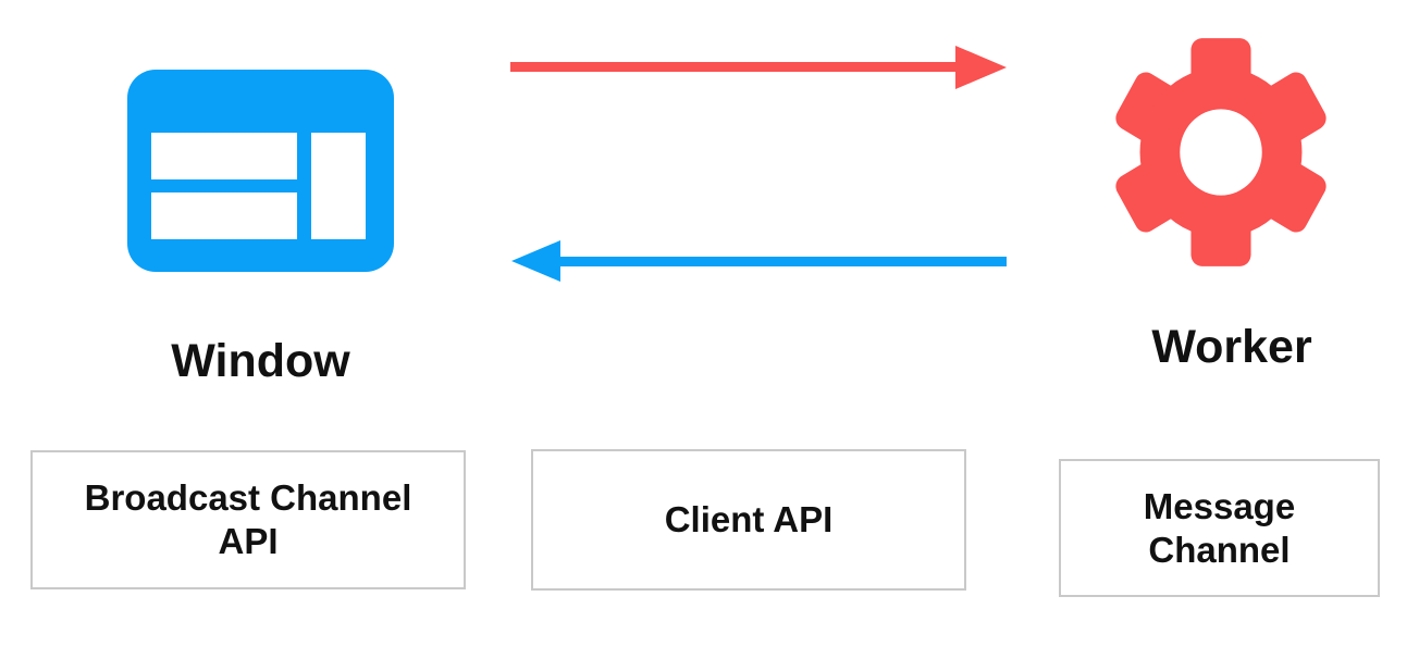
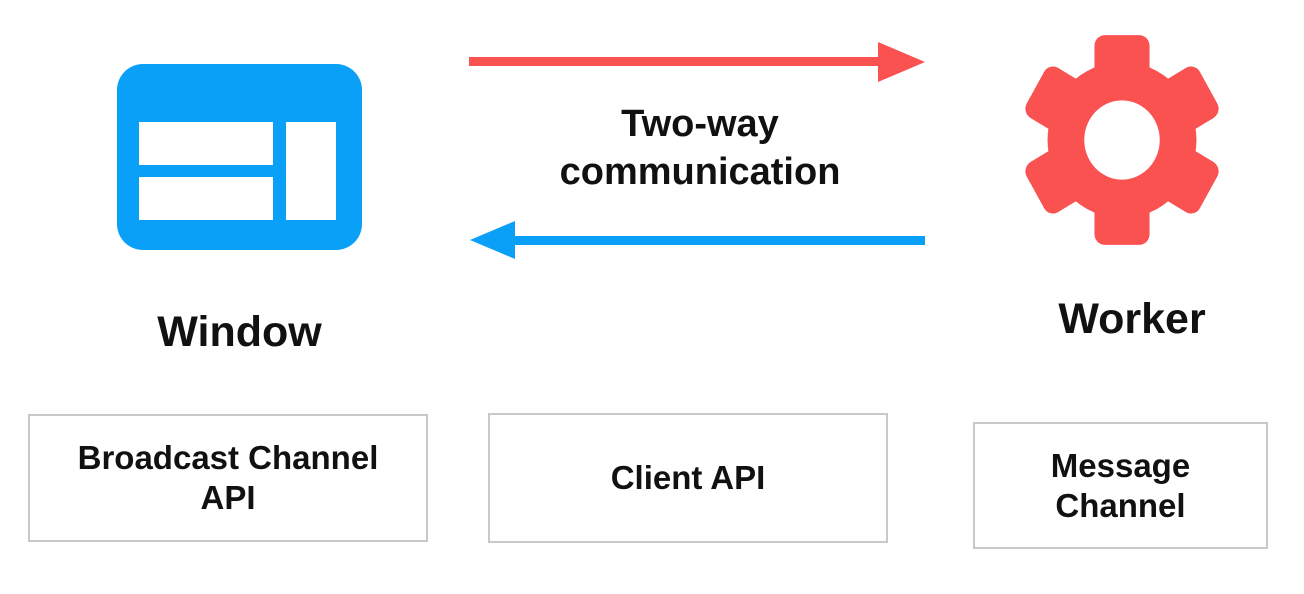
  Window
  Worker
+ Two-way
+ communication
  Broadcast Channel
  API
  Client API
  Message
  Channel
